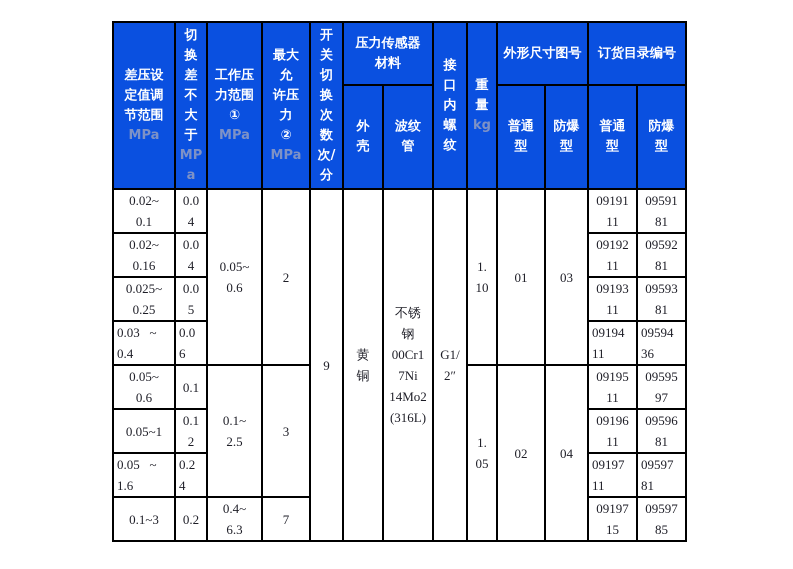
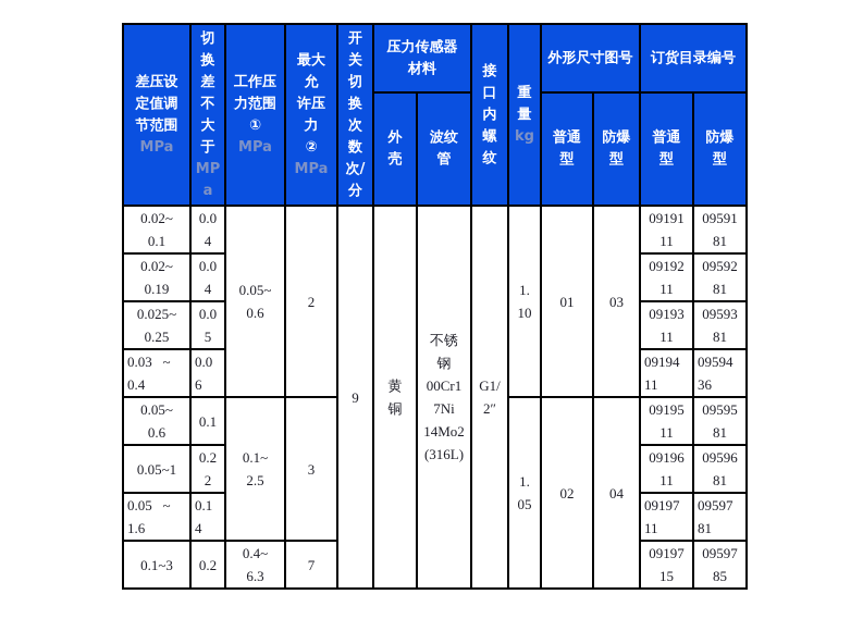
  差压设定值调节范围MPa	切换差不大于MPa	工作压力范围①MPa	最大允许压力②MPa	开关切换次数次/分	压力传感器材料	接口内螺纹	重量kg	外形尺寸图号	订货目录编号
  外壳	波纹管	普通型	防爆型	普通型	防爆型
  0.02~ 0.1	0.0 4	0.05~ 0.6	2	9	黄 铜	不锈 钢 00Cr1 7Ni 14Mo2 (316L)	G1/ 2″	1. 10	01	03	09191 11	09591 81
- 0.02~ 0.16	0.0 4	09192 11	09592 81
+ 0.02~ 0.19	0.0 4	09192 11	09592 81
  0.025~ 0.25	0.0 5	09193 11	09593 81
  0.03 ~ 0.4	0.0 6	09194 11	09594 36
- 0.05~ 0.6	0.1	0.1~ 2.5	3	1. 05	02	04	09195 11	09595 97
+ 0.05~ 0.6	0.1	0.1~ 2.5	3	1. 05	02	04	09195 11	09595 81
- 0.05~1	0.1 2	09196 11	09596 81
+ 0.05~1	0.2 2	09196 11	09596 81
- 0.05 ~ 1.6	0.2 4	09197 11	09597 81
+ 0.05 ~ 1.6	0.1 4	09197 11	09597 81
  0.1~3	0.2	0.4~ 6.3	7	09197 15	09597 85
